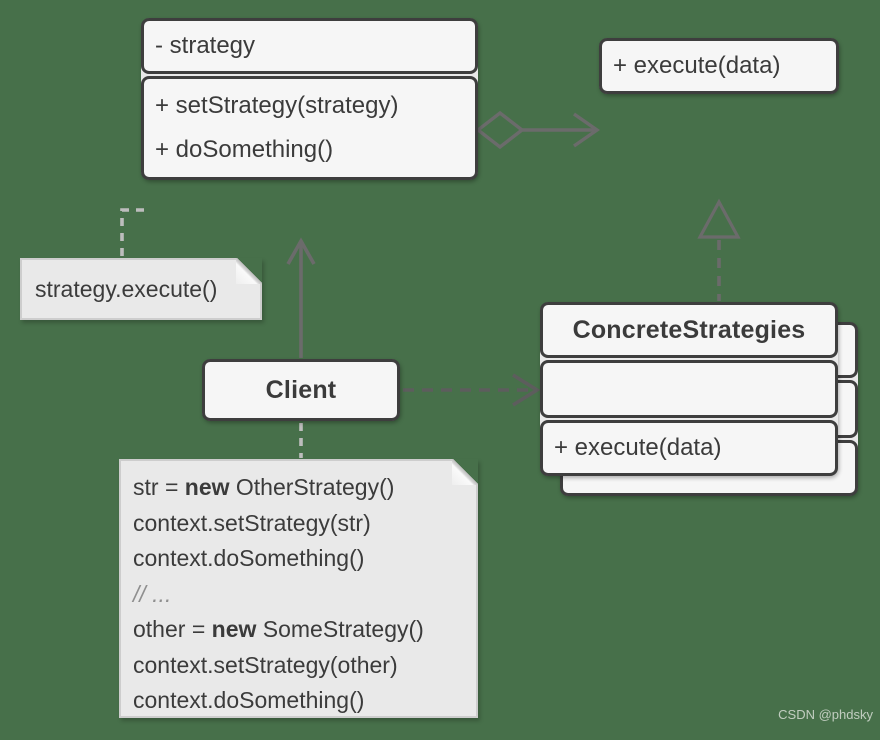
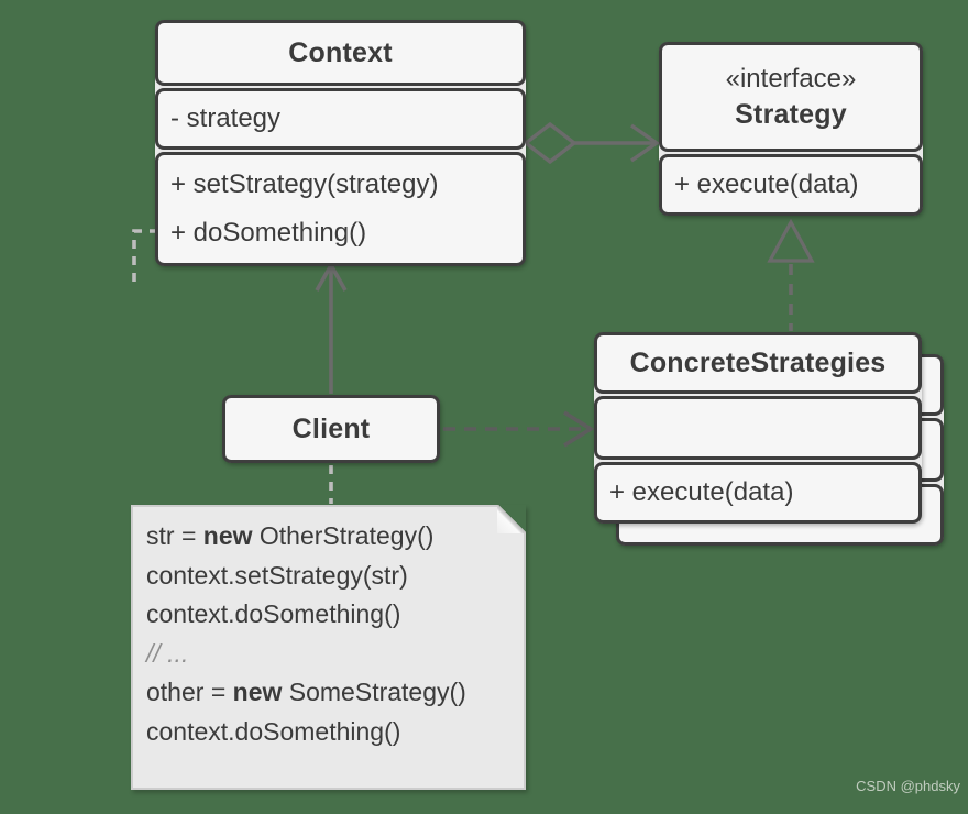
+ Context
  - strategy
  + setStrategy(strategy)
  + doSomething()
+ «interface»
+ Strategy
  + execute(data)
  ConcreteStrategies
  + execute(data)
  Client
- strategy.execute()
  str = new OtherStrategy()
  context.setStrategy(str)
  context.doSomething()
  // ...
  other = new SomeStrategy()
- context.setStrategy(other)
  context.doSomething()
  CSDN @phdsky
